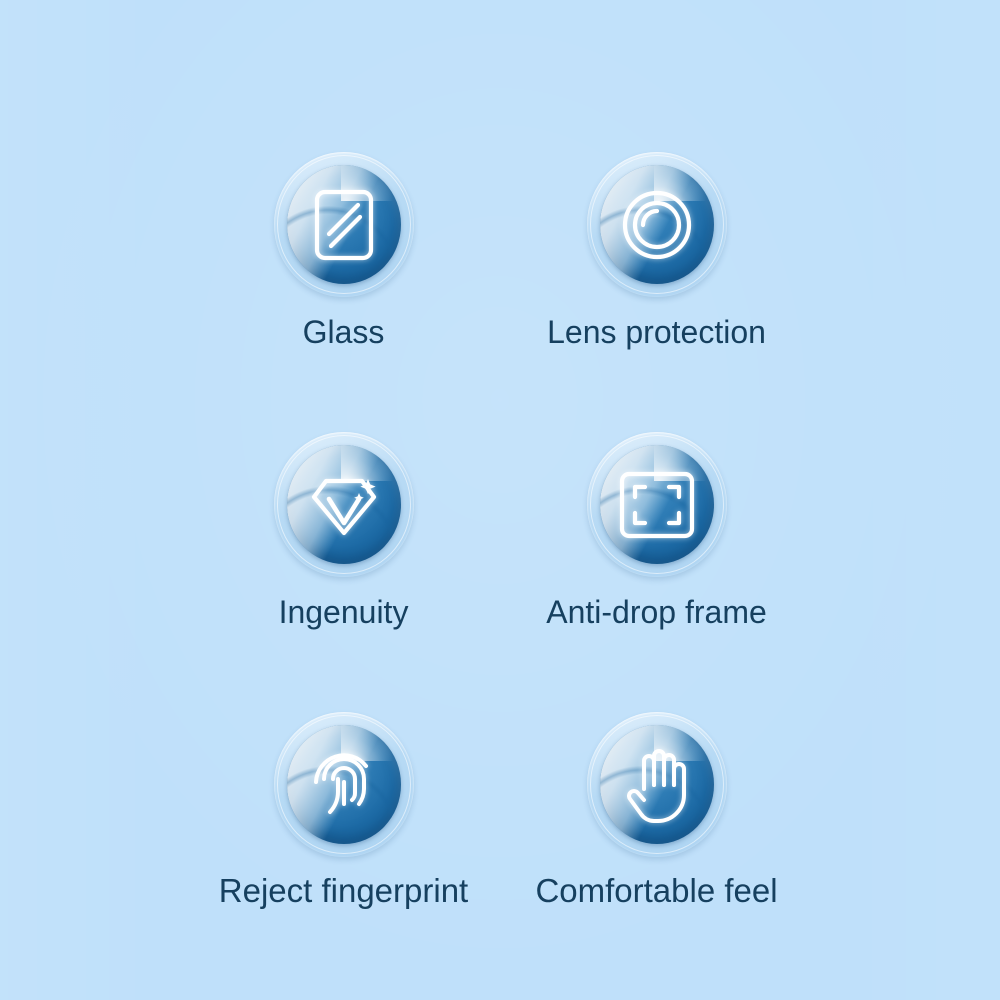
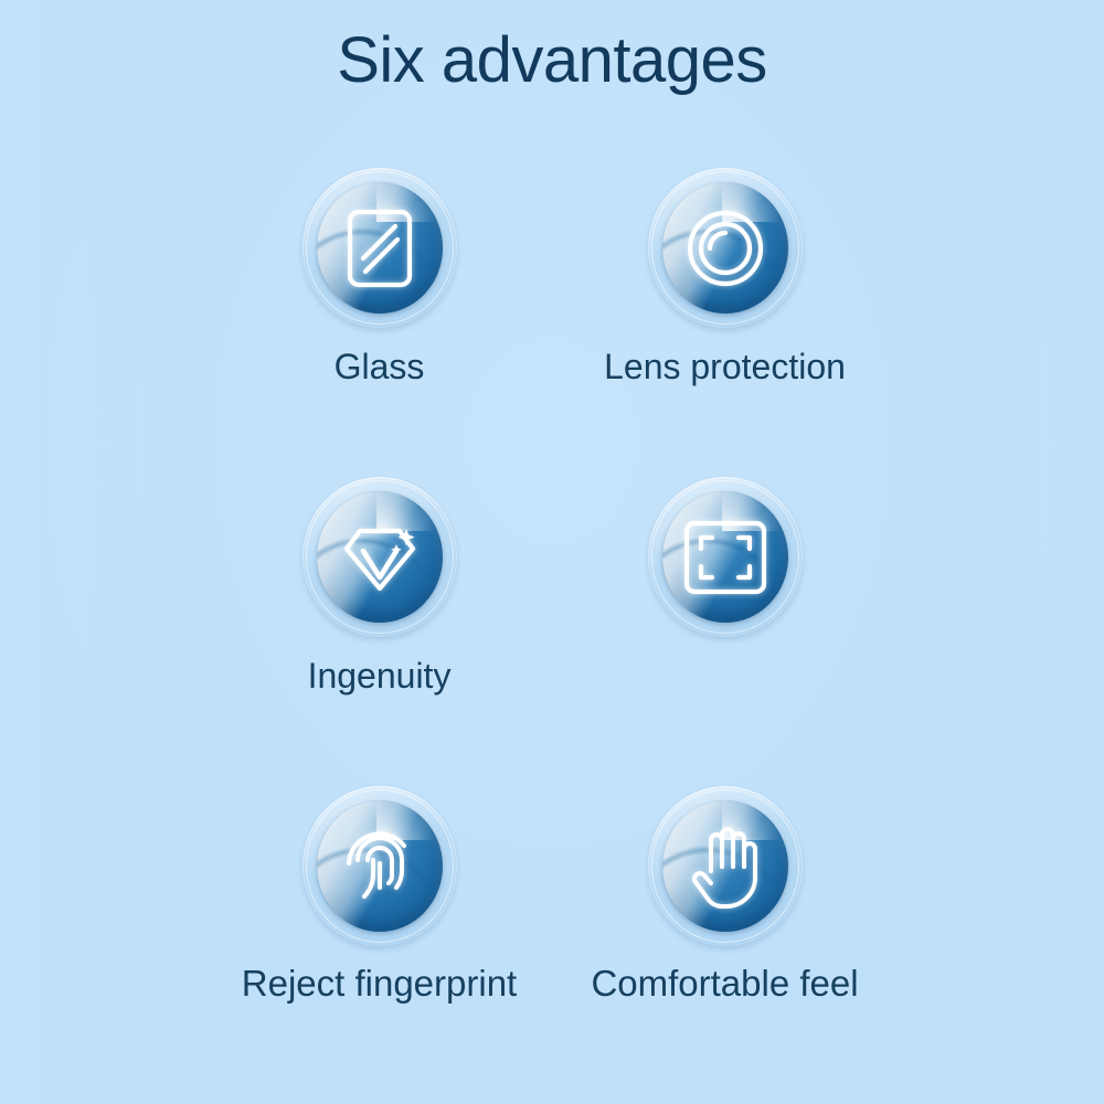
+ Six advantages
  Glass
  Lens protection
  Ingenuity
- Anti-drop frame
  Reject fingerprint
  Comfortable feel
